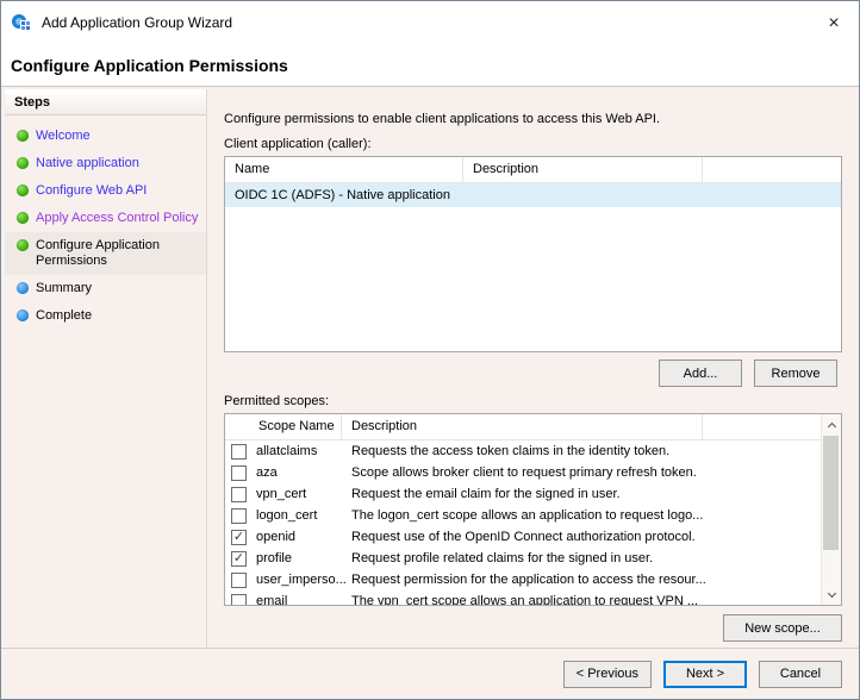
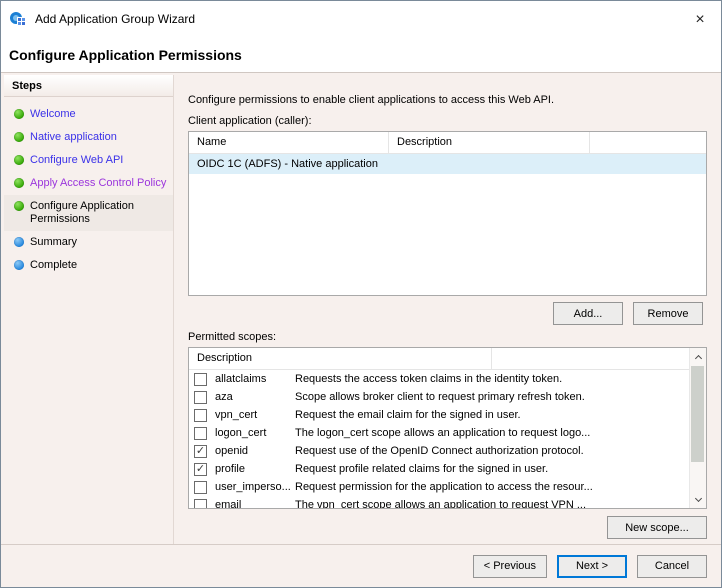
  Add Application Group Wizard
  ×
  Configure Application Permissions
  Steps
  Welcome
  Native application
  Configure Web API
  Apply Access Control Policy
  Configure Application Permissions
  Summary
  Complete
  Configure permissions to enable client applications to access this Web API.
  Client application (caller):
  Name
  Description
  OIDC 1C (ADFS) - Native application
  Add...
  Remove
  Permitted scopes:
- Scope Name
  Description
  allatclaims
  Requests the access token claims in the identity token.
  aza
  Scope allows broker client to request primary refresh token.
  vpn_cert
  Request the email claim for the signed in user.
  logon_cert
  The logon_cert scope allows an application to request logo...
  ✓
  openid
  Request use of the OpenID Connect authorization protocol.
  ✓
  profile
  Request profile related claims for the signed in user.
  user_imperso...
  Request permission for the application to access the resour...
  email
  The vpn_cert scope allows an application to request VPN ...
  New scope...
  < Previous
  Next >
  Cancel
